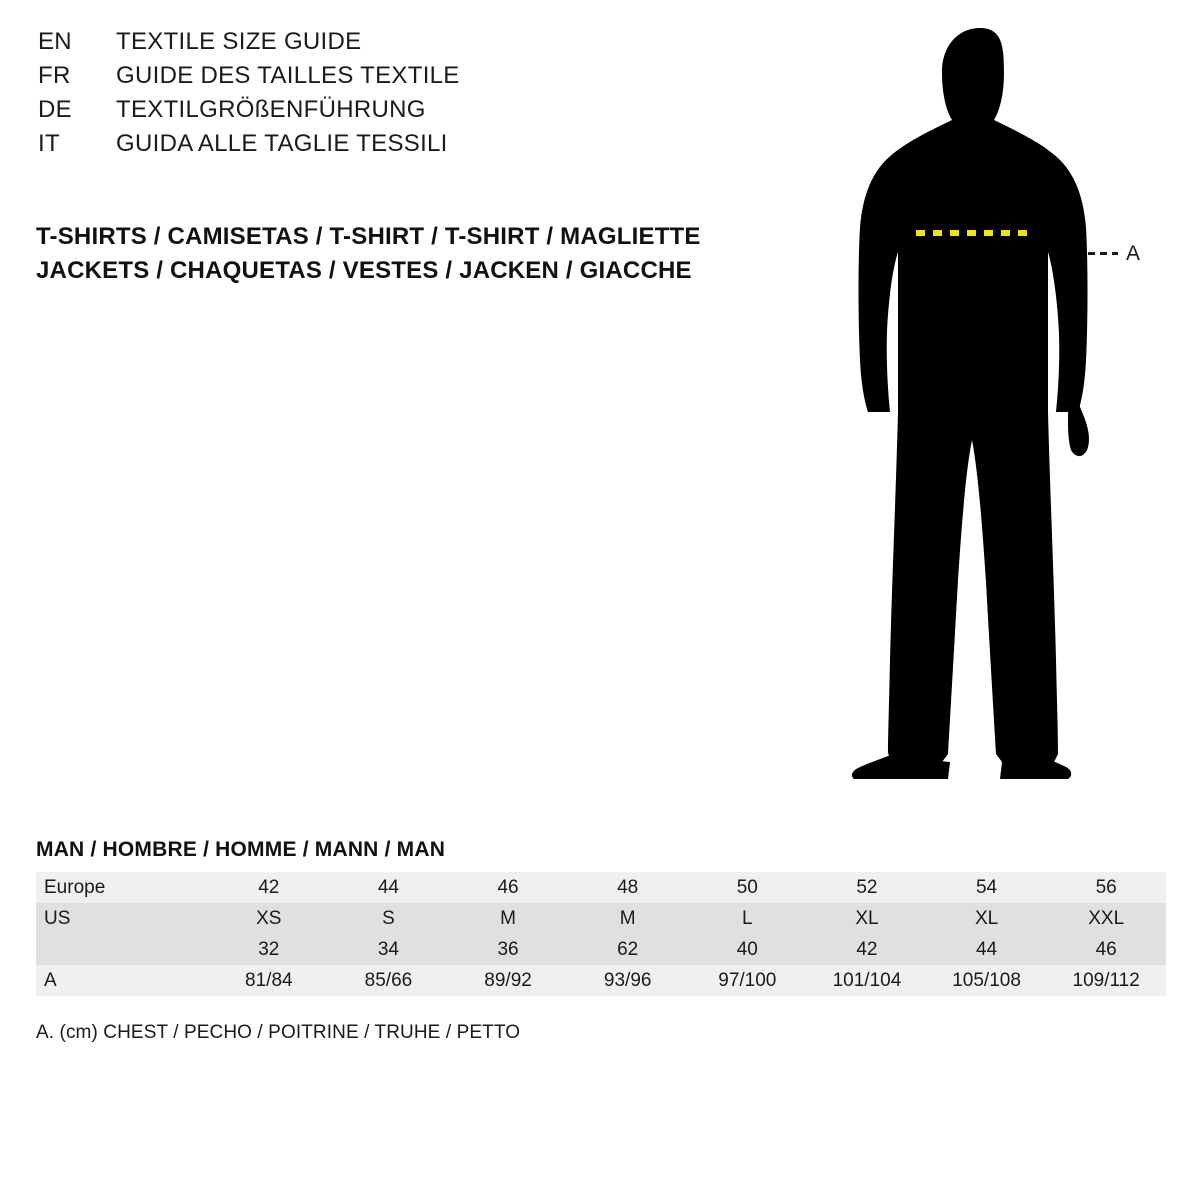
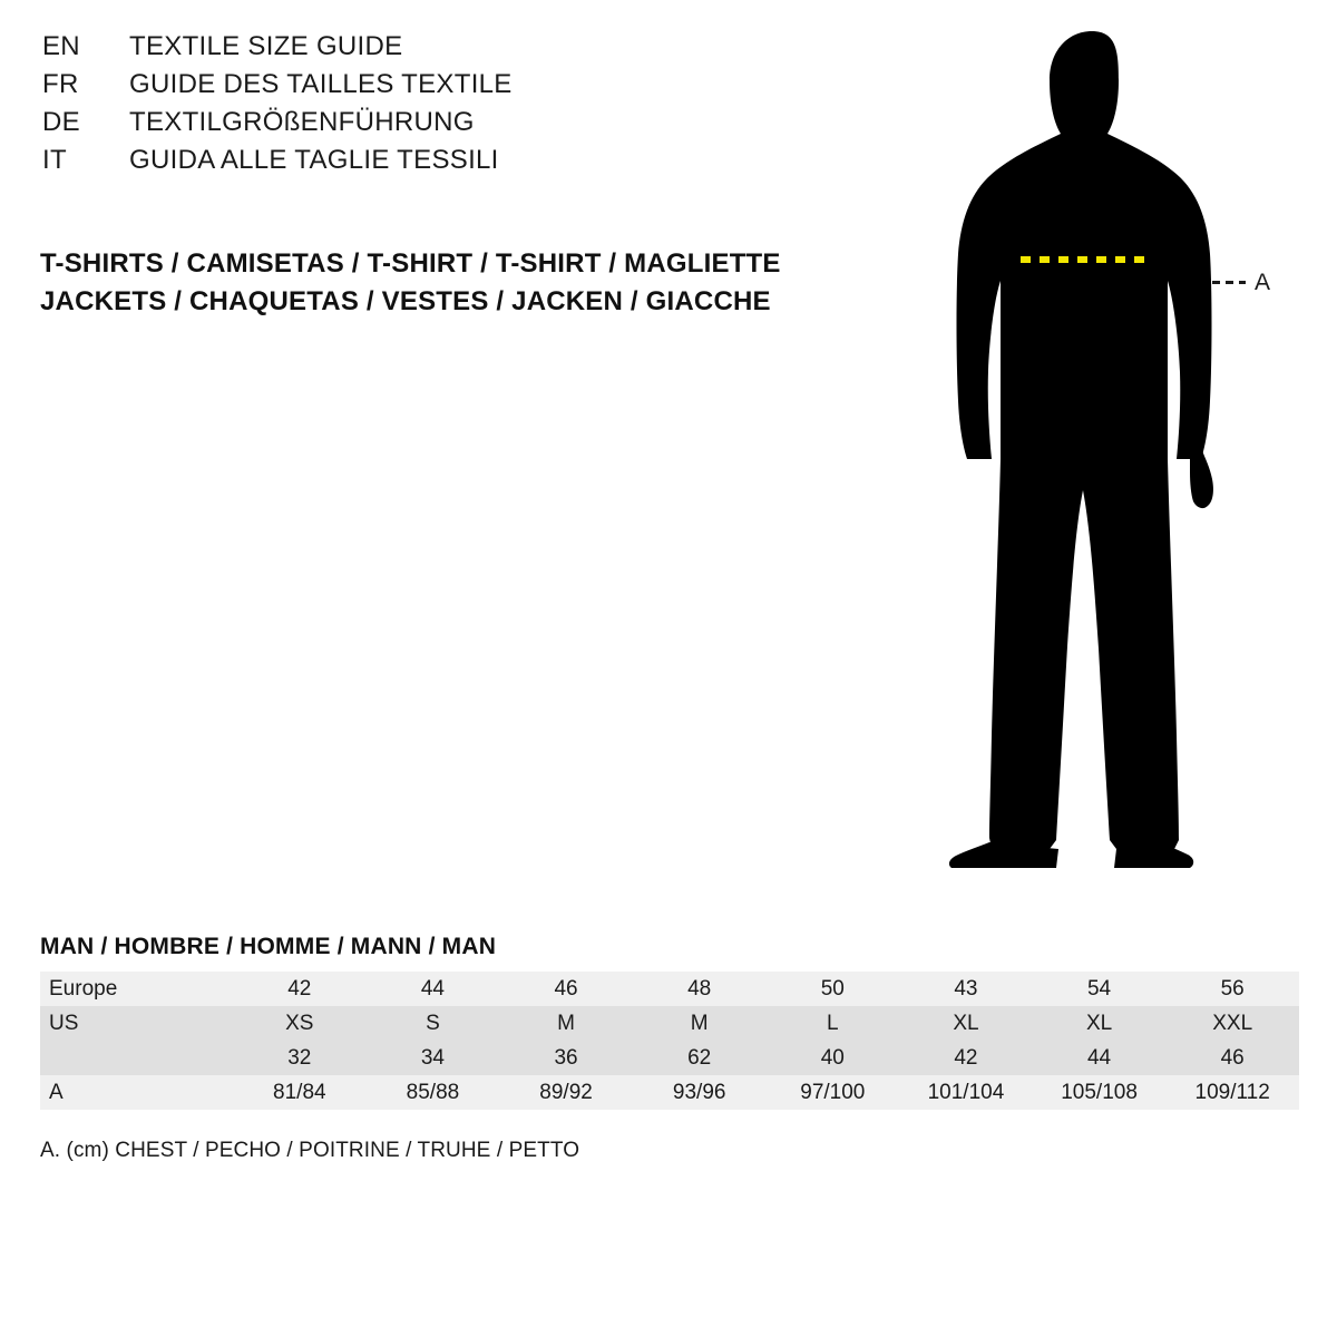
  EN
  TEXTILE SIZE GUIDE
  FR
  GUIDE DES TAILLES TEXTILE
  DE
  TEXTILGRÖßENFÜHRUNG
  IT
  GUIDA ALLE TAGLIE TESSILI
  T-SHIRTS / CAMISETAS / T-SHIRT / T-SHIRT / MAGLIETTE
  JACKETS / CHAQUETAS / VESTES / JACKEN / GIACCHE
  A
  MAN / HOMBRE / HOMME / MANN / MAN
- Europe	42	44	46	48	50	52	54	56
+ Europe	42	44	46	48	50	43	54	56
  US	XS	S	M	M	L	XL	XL	XXL
  	32	34	36	62	40	42	44	46
- A	81/84	85/66	89/92	93/96	97/100	101/104	105/108	109/112
+ A	81/84	85/88	89/92	93/96	97/100	101/104	105/108	109/112
  A. (cm) CHEST / PECHO / POITRINE / TRUHE / PETTO
